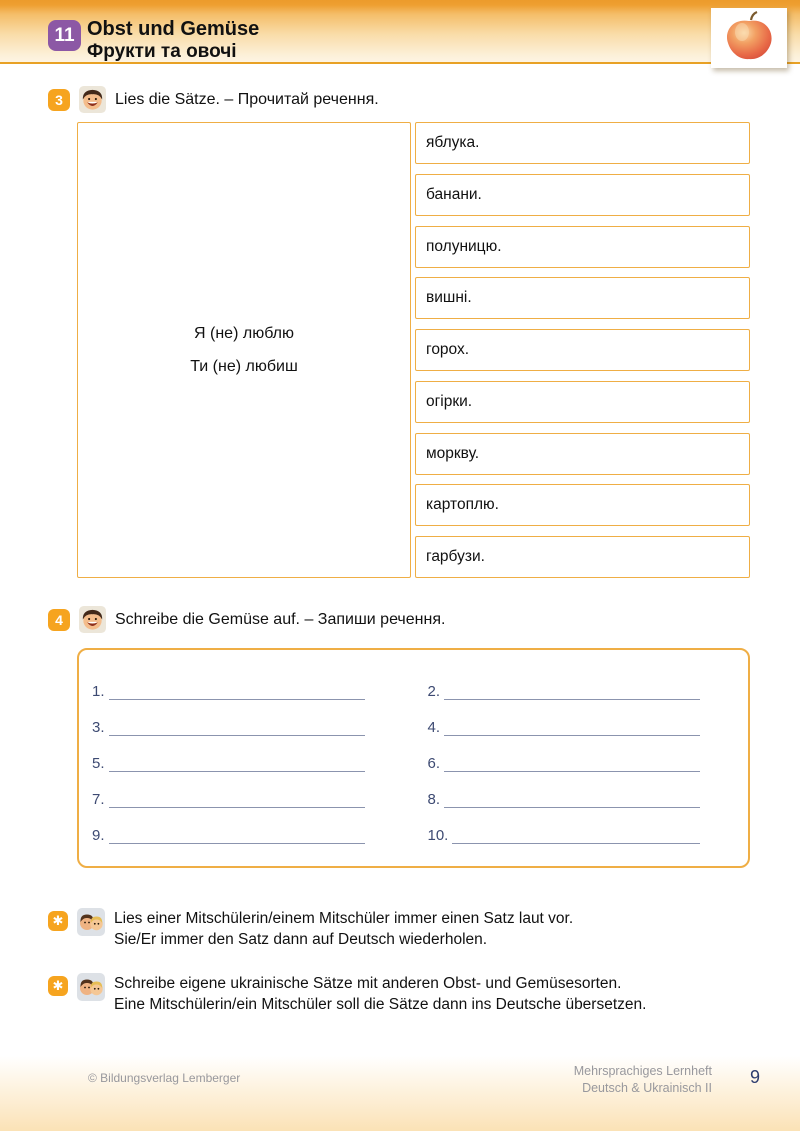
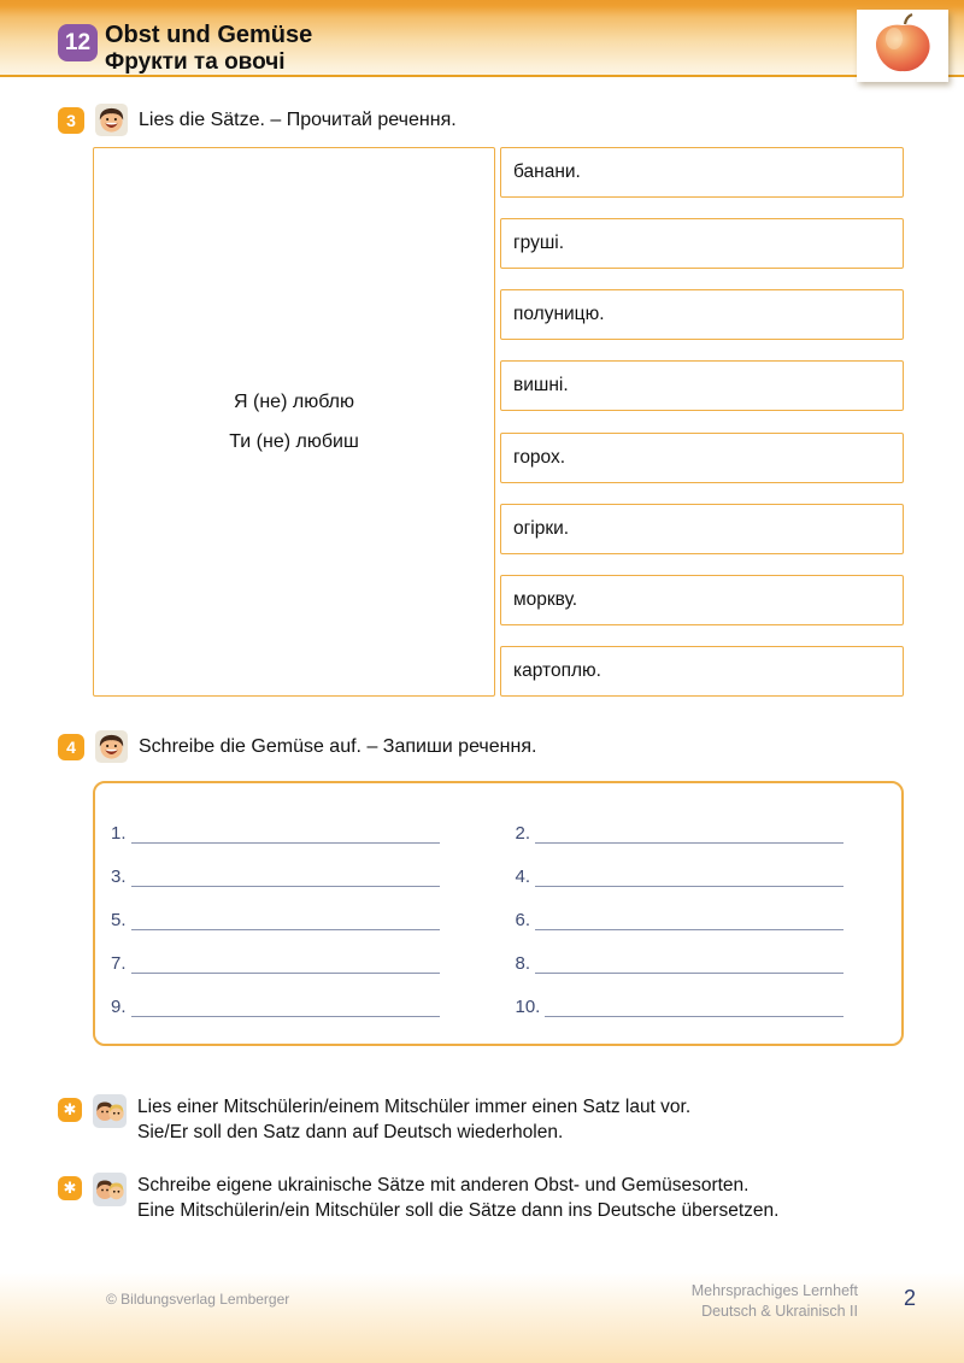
- 11
+ 12
  Obst und Gemüse
  Фрукти та овочі
  3
  Lies die Sätze. – Прочитай речення.
  Я (не) люблю
  Ти (не) любиш
- яблука.
  банани.
+ груші.
  полуницю.
  вишні.
  горох.
  огірки.
  моркву.
  картоплю.
- гарбузи.
  4
  Schreibe die Gemüse auf. – Запиши речення.
  1.
  2.
  3.
  4.
  5.
  6.
  7.
  8.
  9.
  10.
  ✱
  Lies einer Mitschülerin/einem Mitschüler immer einen Satz laut vor.
- Sie/Er immer den Satz dann auf Deutsch wiederholen.
+ Sie/Er soll den Satz dann auf Deutsch wiederholen.
  ✱
  Schreibe eigene ukrainische Sätze mit anderen Obst- und Gemüsesorten.
  Eine Mitschülerin/ein Mitschüler soll die Sätze dann ins Deutsche übersetzen.
  © Bildungsverlag Lemberger
  Mehrsprachiges Lernheft
  Deutsch & Ukrainisch II
- 9
+ 2
